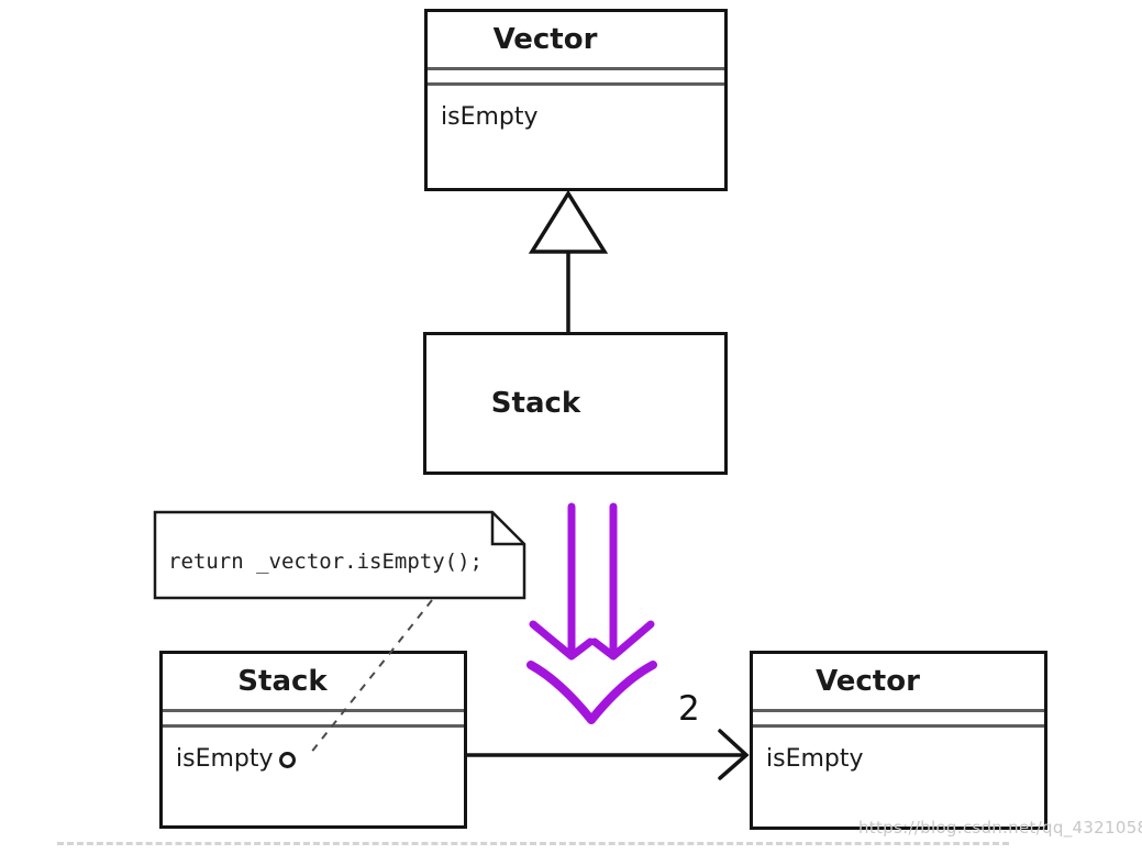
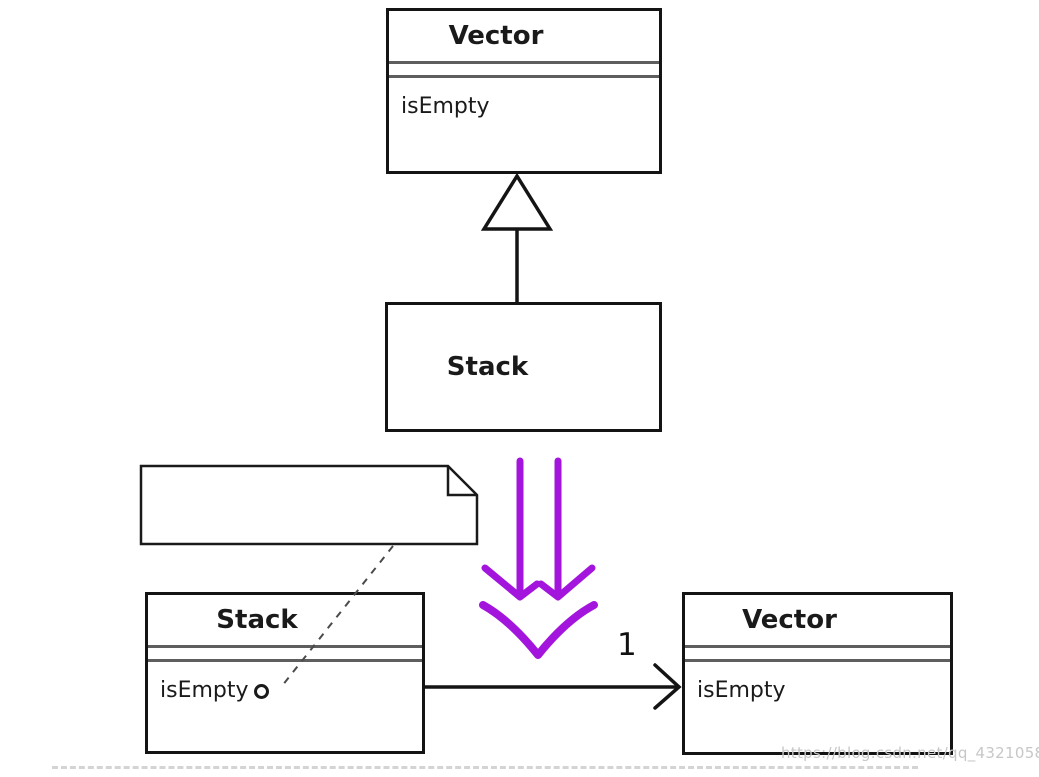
  Vector
  isEmpty
  Stack
  Stack
  isEmpty
  Vector
  isEmpty
- return _vector.isEmpty();
- 2
+ 1
  https://blog.csdn.net/qq_432105
